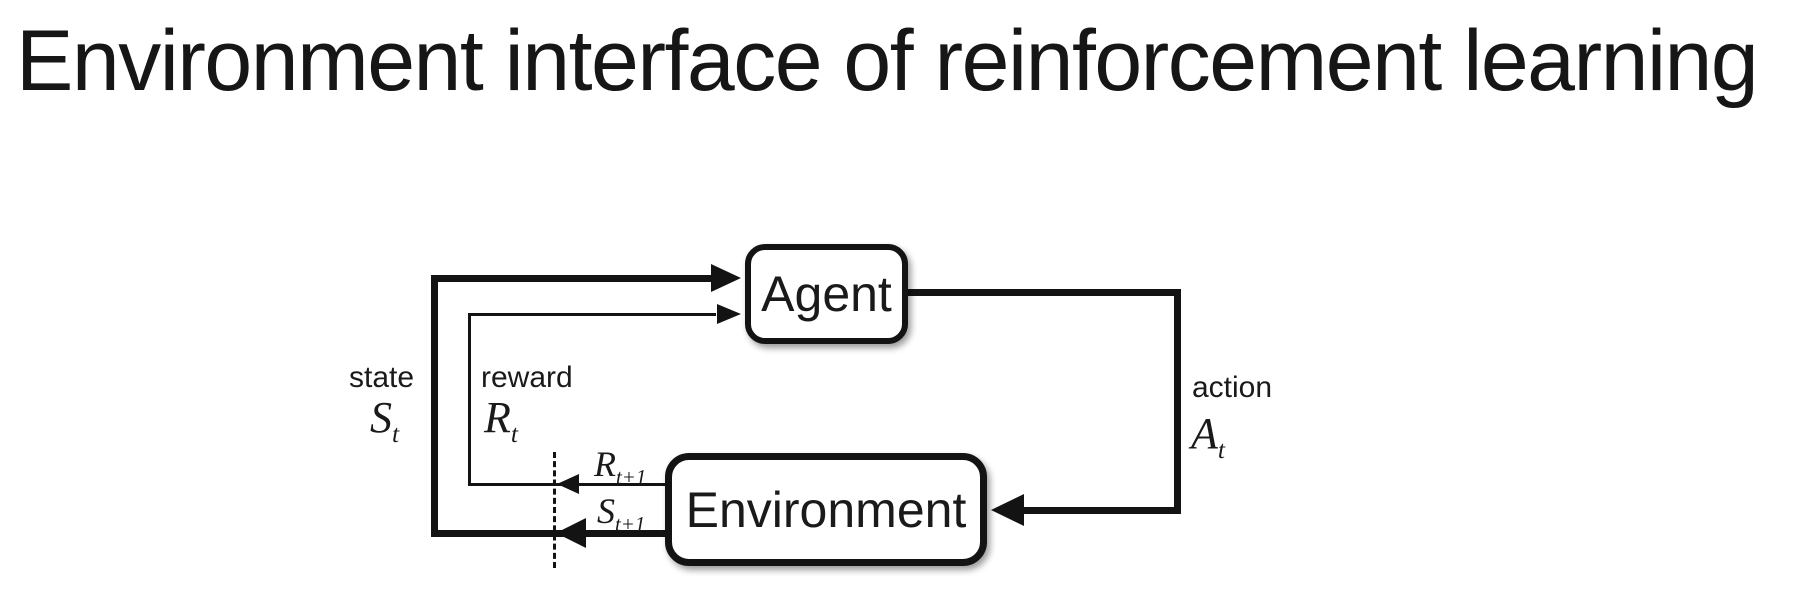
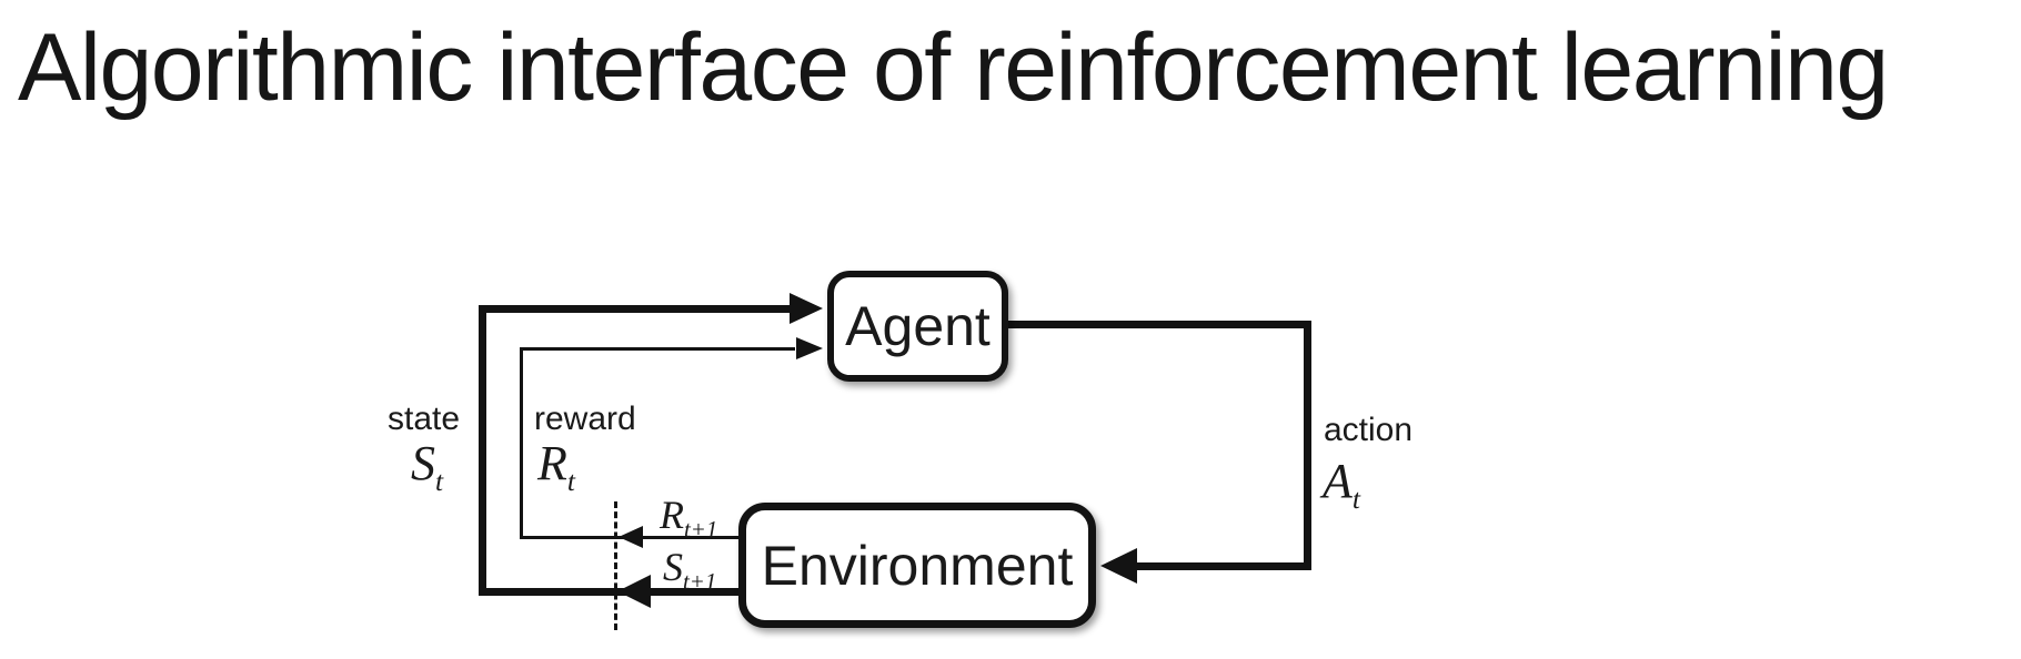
- Environment interface of reinforcement learning
+ Algorithmic interface of reinforcement learning
  Agent
  Environment
  state
  St
  reward
  Rt
  action
  At
  Rt+1
  St+1
